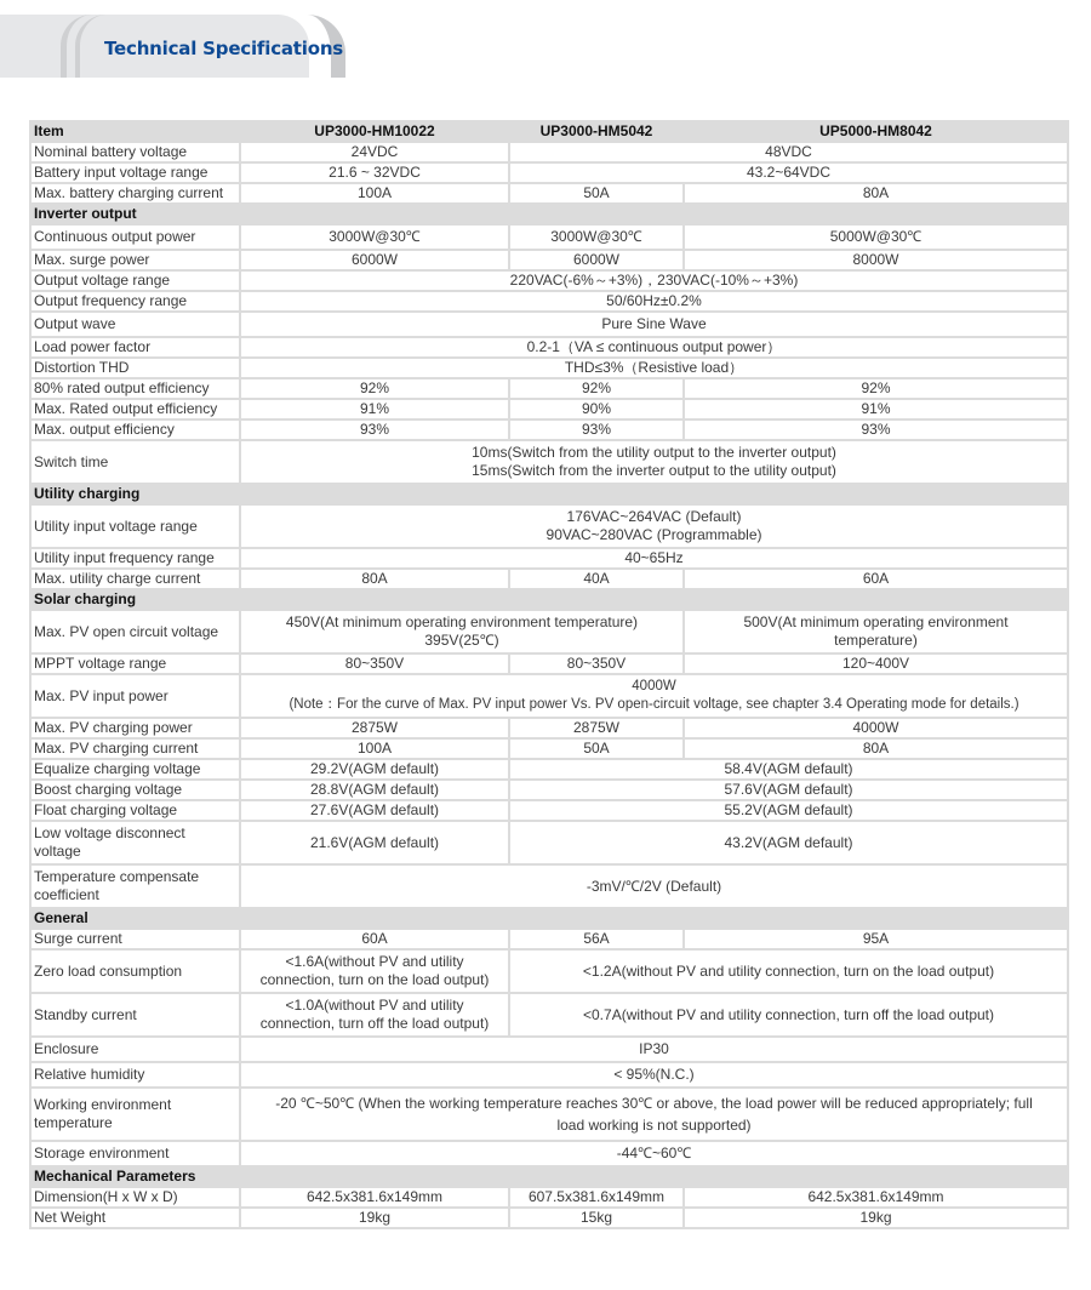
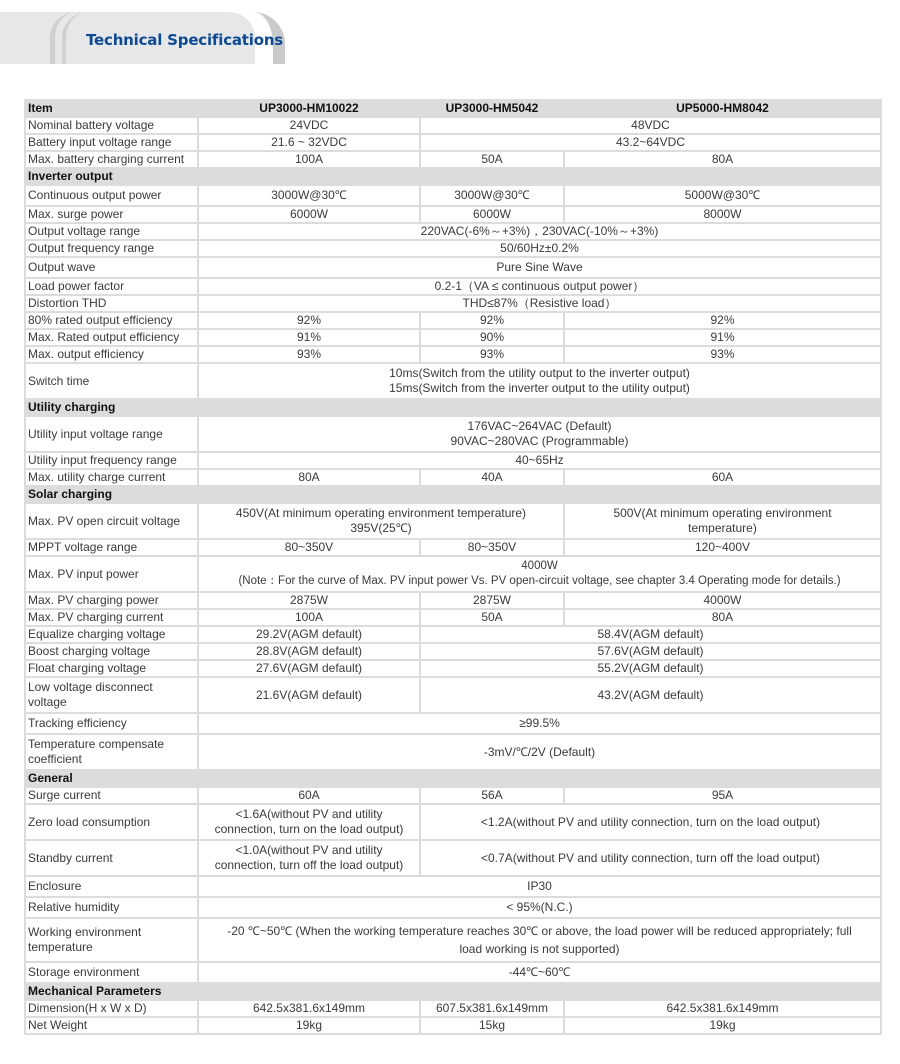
  Technical Specifications
  Item	UP3000-HM10022	UP3000-HM5042	UP5000-HM8042
  Nominal battery voltage	24VDC	48VDC
  Battery input voltage range	21.6 ~ 32VDC	43.2~64VDC
  Max. battery charging current	100A	50A	80A
  Inverter output
  Continuous output power	3000W@30℃	3000W@30℃	5000W@30℃
  Max. surge power	6000W	6000W	8000W
  Output voltage range	220VAC(-6%～+3%)，230VAC(-10%～+3%)
  Output frequency range	50/60Hz±0.2%
  Output wave	Pure Sine Wave
  Load power factor	0.2-1（VA ≤ continuous output power）
- Distortion THD	THD≤3%（Resistive load）
+ Distortion THD	THD≤87%（Resistive load）
  80% rated output efficiency	92%	92%	92%
  Max. Rated output efficiency	91%	90%	91%
  Max. output efficiency	93%	93%	93%
  Switch time	10ms(Switch from the utility output to the inverter output) 15ms(Switch from the inverter output to the utility output)
  Utility charging
  Utility input voltage range	176VAC~264VAC (Default) 90VAC~280VAC (Programmable)
  Utility input frequency range	40~65Hz
  Max. utility charge current	80A	40A	60A
  Solar charging
  Max. PV open circuit voltage	450V(At minimum operating environment temperature) 395V(25℃)	500V(At minimum operating environment temperature)
  MPPT voltage range	80~350V	80~350V	120~400V
  Max. PV input power	4000W (Note：For the curve of Max. PV input power Vs. PV open-circuit voltage, see chapter 3.4 Operating mode for details.)
  Max. PV charging power	2875W	2875W	4000W
  Max. PV charging current	100A	50A	80A
  Equalize charging voltage	29.2V(AGM default)	58.4V(AGM default)
  Boost charging voltage	28.8V(AGM default)	57.6V(AGM default)
  Float charging voltage	27.6V(AGM default)	55.2V(AGM default)
  Low voltage disconnect voltage	21.6V(AGM default)	43.2V(AGM default)
+ Tracking efficiency	≥99.5%
  Temperature compensate coefficient	-3mV/℃/2V (Default)
  General
  Surge current	60A	56A	95A
  Zero load consumption	<1.6A(without PV and utility connection, turn on the load output)	<1.2A(without PV and utility connection, turn on the load output)
  Standby current	<1.0A(without PV and utility connection, turn off the load output)	<0.7A(without PV and utility connection, turn off the load output)
  Enclosure	IP30
  Relative humidity	< 95%(N.C.)
  Working environment temperature	-20 ℃~50℃ (When the working temperature reaches 30℃ or above, the load power will be reduced appropriately; full load working is not supported)
  Storage environment	-44℃~60℃
  Mechanical Parameters
  Dimension(H x W x D)	642.5x381.6x149mm	607.5x381.6x149mm	642.5x381.6x149mm
  Net Weight	19kg	15kg	19kg
